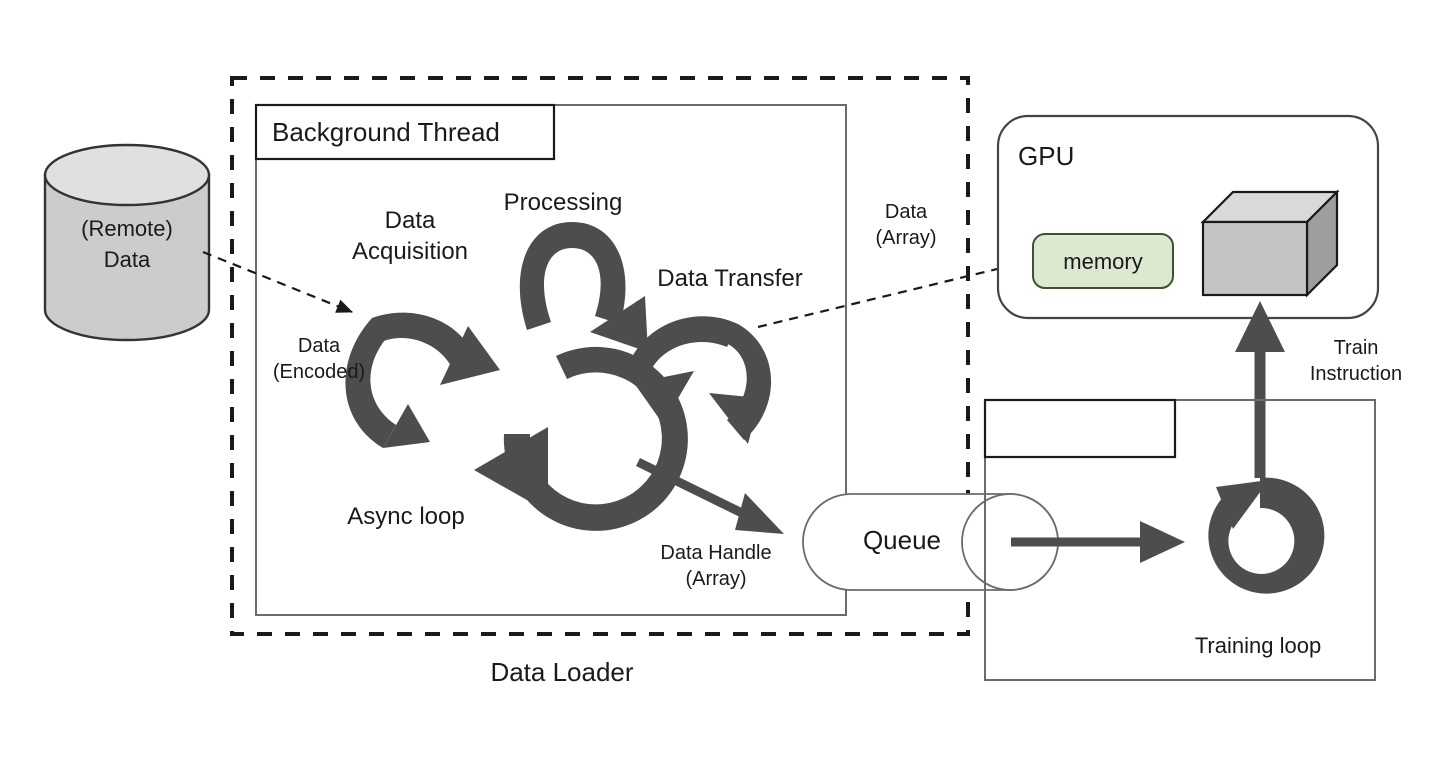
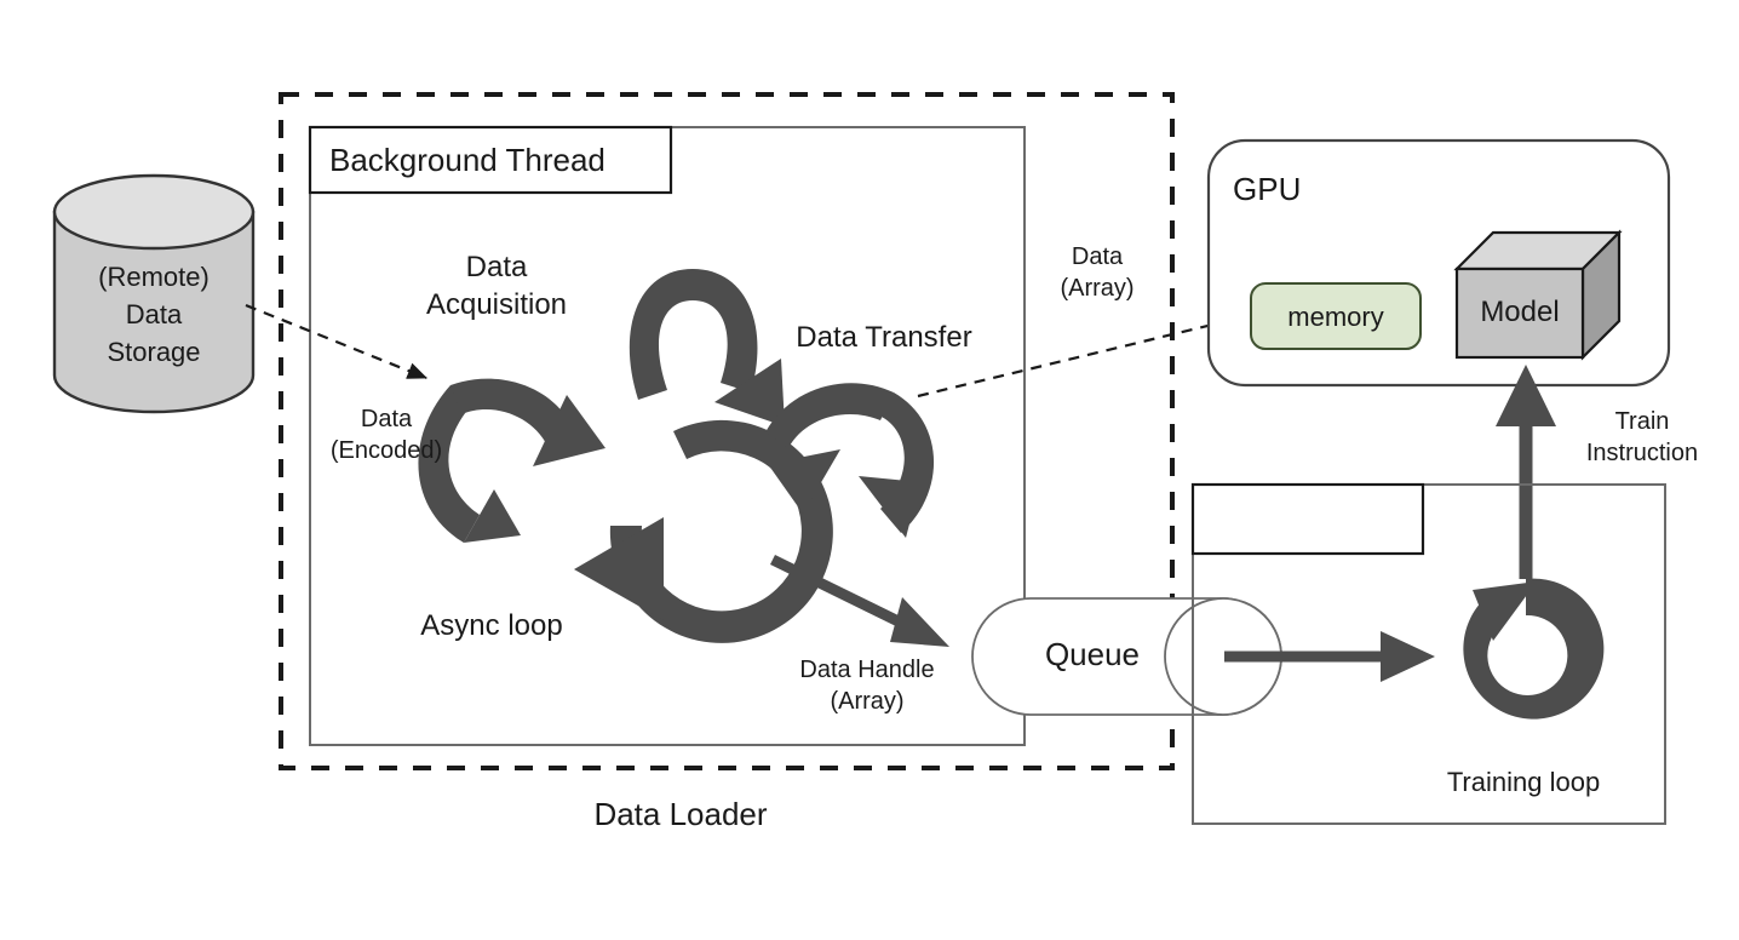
  (Remote)
  Data
+ Storage
  Background Thread
  Data Loader
  Data
  Acquisition
- Processing
  Data Transfer
  Async loop
  Data
  (Encoded)
  Data Handle
  (Array)
  Queue
  Data
  (Array)
  Train
  Instruction
  GPU
  memory
+ Model
  Training loop
